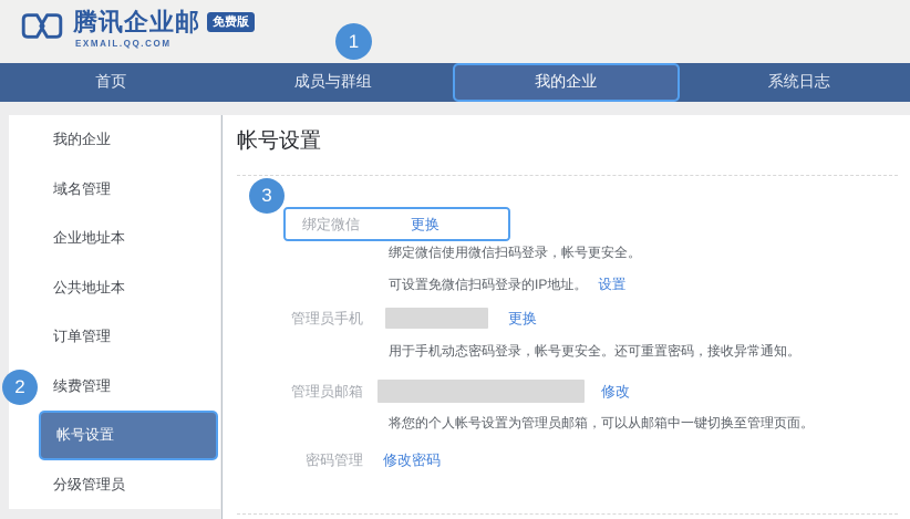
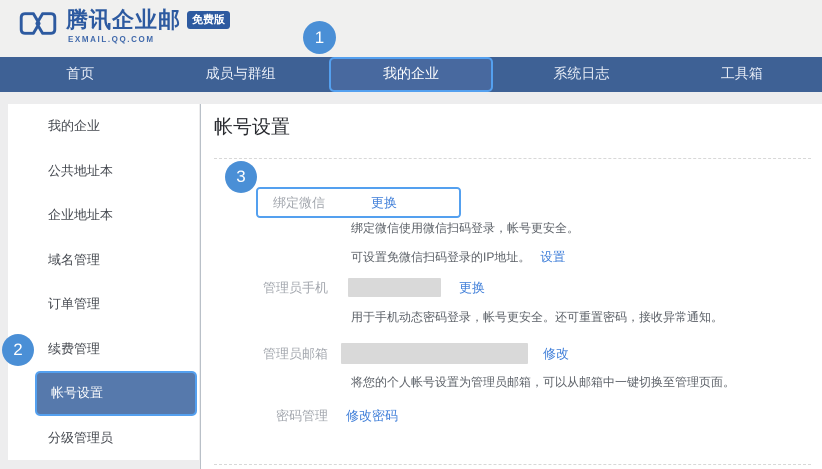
  腾讯企业邮
  免费版
  EXMAIL.QQ.COM
  首页
  成员与群组
  我的企业
  系统日志
+ 工具箱
  我的企业
- 域名管理
+ 公共地址本
  企业地址本
- 公共地址本
+ 域名管理
  订单管理
  续费管理
  帐号设置
  分级管理员
  帐号设置
  绑定微信
  更换
  绑定微信使用微信扫码登录，帐号更安全。
  可设置免微信扫码登录的IP地址。
  设置
  管理员手机
  更换
  用于手机动态密码登录，帐号更安全。还可重置密码，接收异常通知。
  管理员邮箱
  修改
  将您的个人帐号设置为管理员邮箱，可以从邮箱中一键切换至管理页面。
  密码管理
  修改密码
  1
  2
  3
